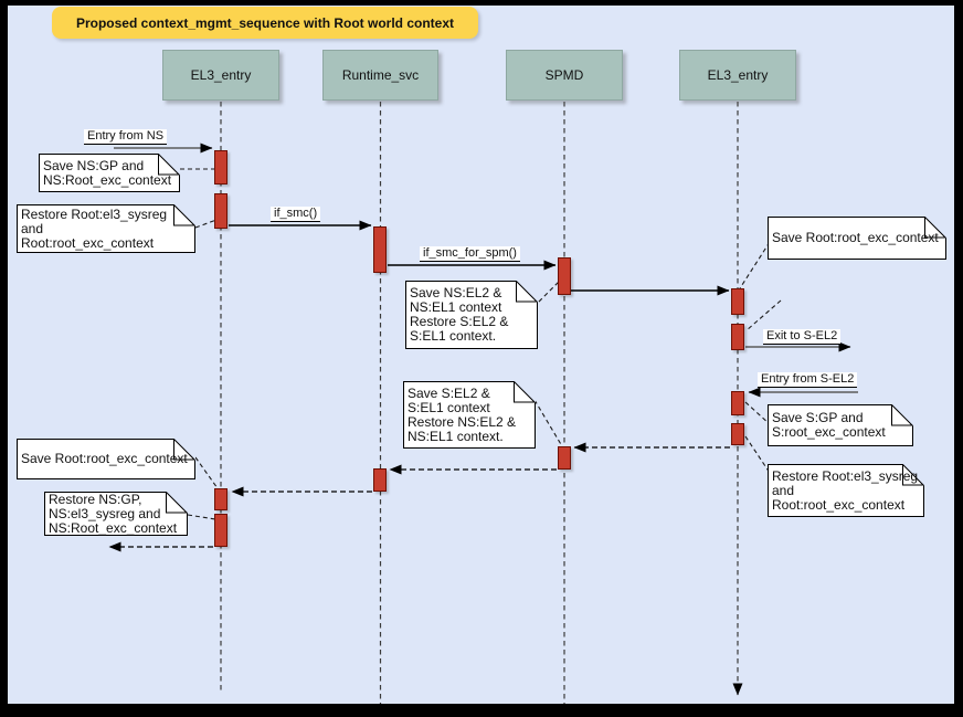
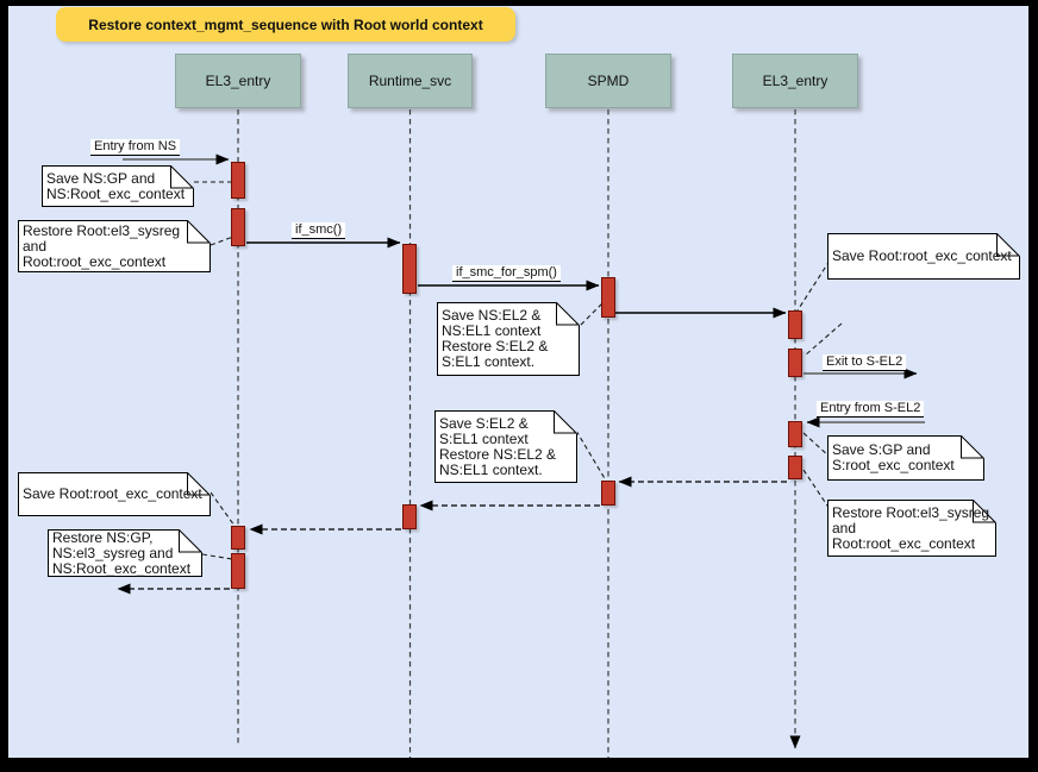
- Proposed context_mgmt_sequence with Root world context
+ Restore context_mgmt_sequence with Root world context
  EL3_entry
  Runtime_svc
  SPMD
  EL3_entry
  Entry from NS
  if_smc()
  if_smc_for_spm()
  Exit to S-EL2
  Entry from S-EL2
  Save NS:GP and
  NS:Root_exc_context
  Restore Root:el3_sysreg
  and
  Root:root_exc_context
  Save NS:EL2 &
  NS:EL1 context
  Restore S:EL2 &
  S:EL1 context.
  Save Root:root_exc_context
  Save S:EL2 &
  S:EL1 context
  Restore NS:EL2 &
  NS:EL1 context.
  Save S:GP and
  S:root_exc_context
  Restore Root:el3_sysreg
  and
  Root:root_exc_context
  Save Root:root_exc_context
  Restore NS:GP,
  NS:el3_sysreg and
  NS:Root_exc_context
